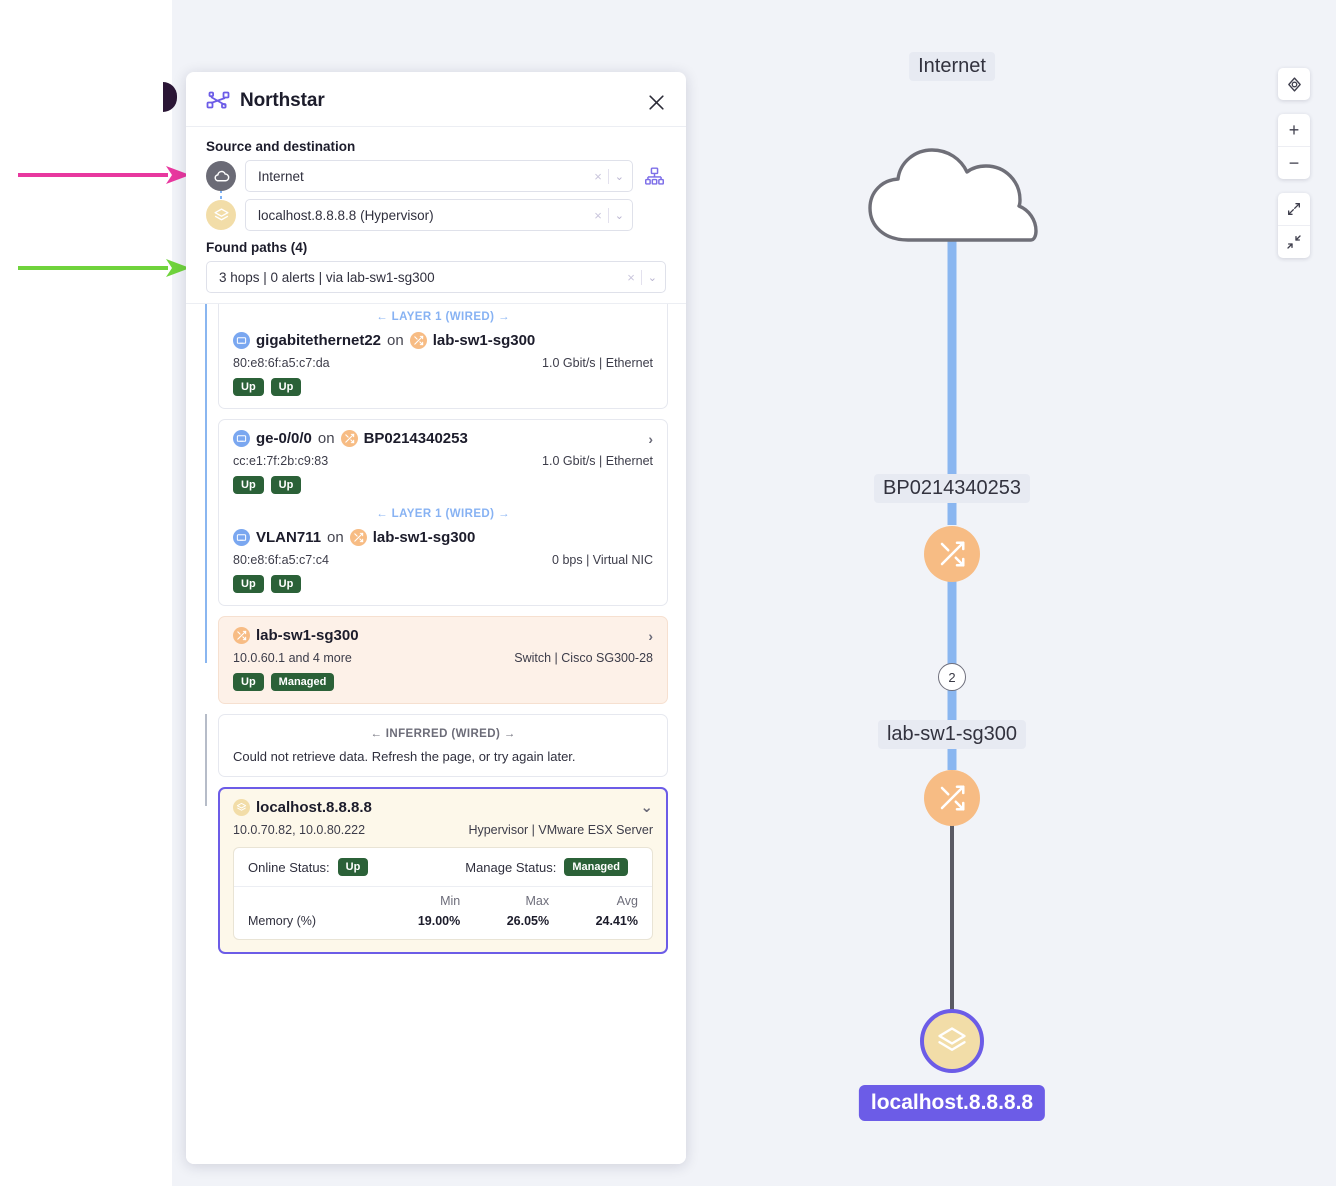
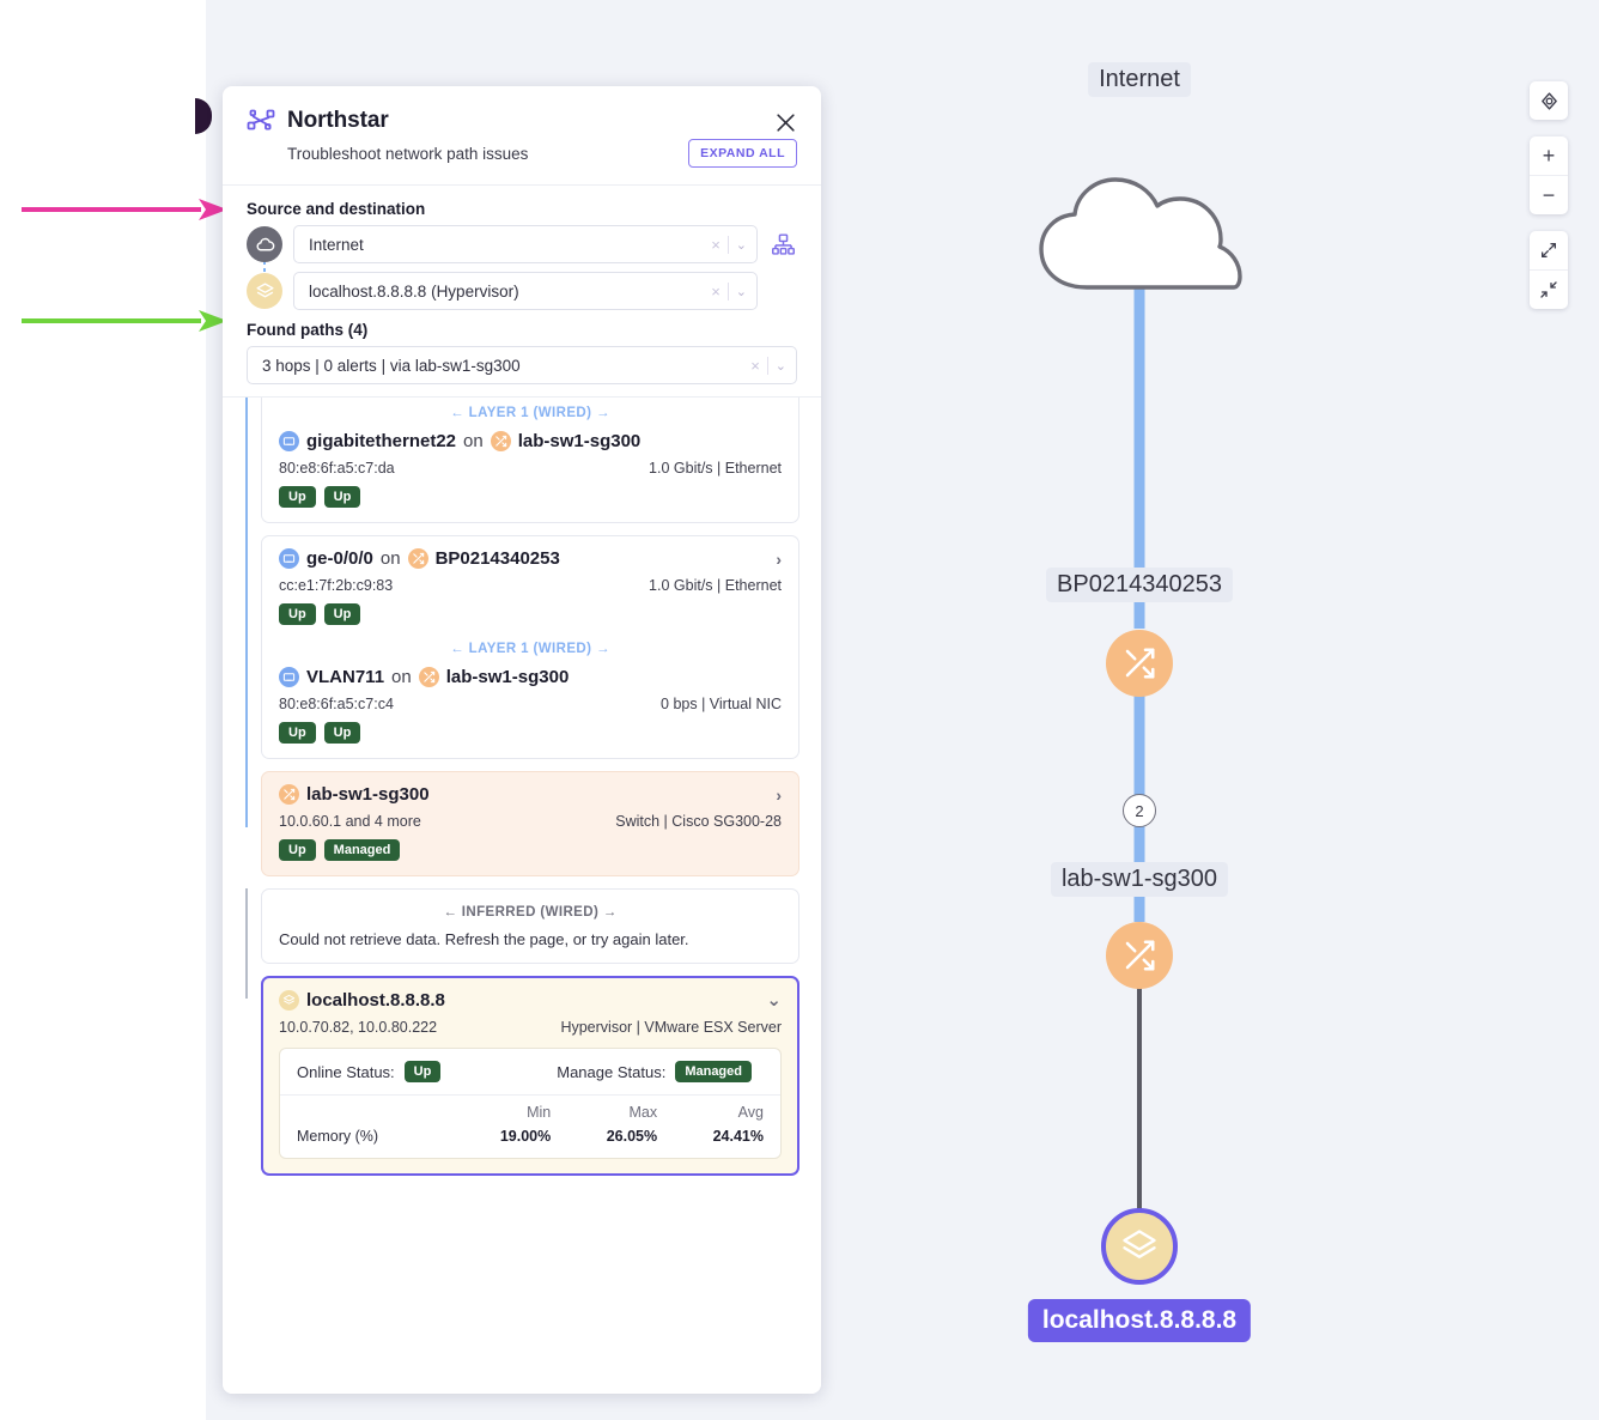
  Internet
  BP0214340253
  2
  lab-sw1-sg300
  localhost.8.8.8.8
  +
  −
  Northstar
+ Troubleshoot network path issues
+ EXPAND ALL
  Source and destination
  Internet
  ×
  ⌄
  localhost.8.8.8.8 (Hypervisor)
  ×
  ⌄
  Found paths (4)
  3 hops | 0 alerts | via lab-sw1-sg300
  ×
  ⌄
  ← LAYER 1 (WIRED) →
  gigabitethernet22
  on
  lab-sw1-sg300
  80:e8:6f:a5:c7:da
  1.0 Gbit/s | Ethernet
  Up
  Up
  ge-0/0/0
  on
  BP0214340253
  ›
  cc:e1:7f:2b:c9:83
  1.0 Gbit/s | Ethernet
  Up
  Up
  ← LAYER 1 (WIRED) →
  VLAN711
  on
  lab-sw1-sg300
  80:e8:6f:a5:c7:c4
  0 bps | Virtual NIC
  Up
  Up
  lab-sw1-sg300
  ›
  10.0.60.1 and 4 more
  Switch | Cisco SG300-28
  Up
  Managed
  ← INFERRED (WIRED) →
  Could not retrieve data. Refresh the page, or try again later.
  localhost.8.8.8.8
  ⌄
  10.0.70.82, 10.0.80.222
  Hypervisor | VMware ESX Server
  Online Status:
  Up
  Manage Status:
  Managed
  	Min	Max	Avg
  Memory (%)	19.00%	26.05%	24.41%
